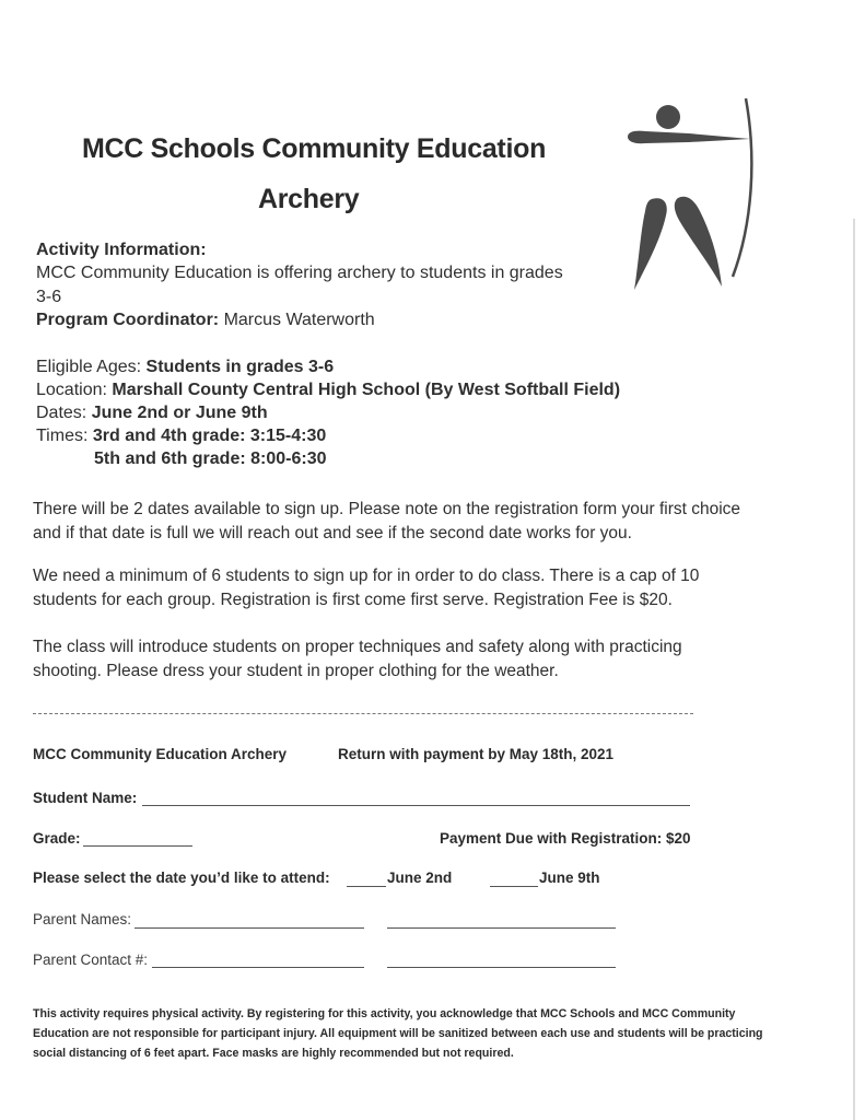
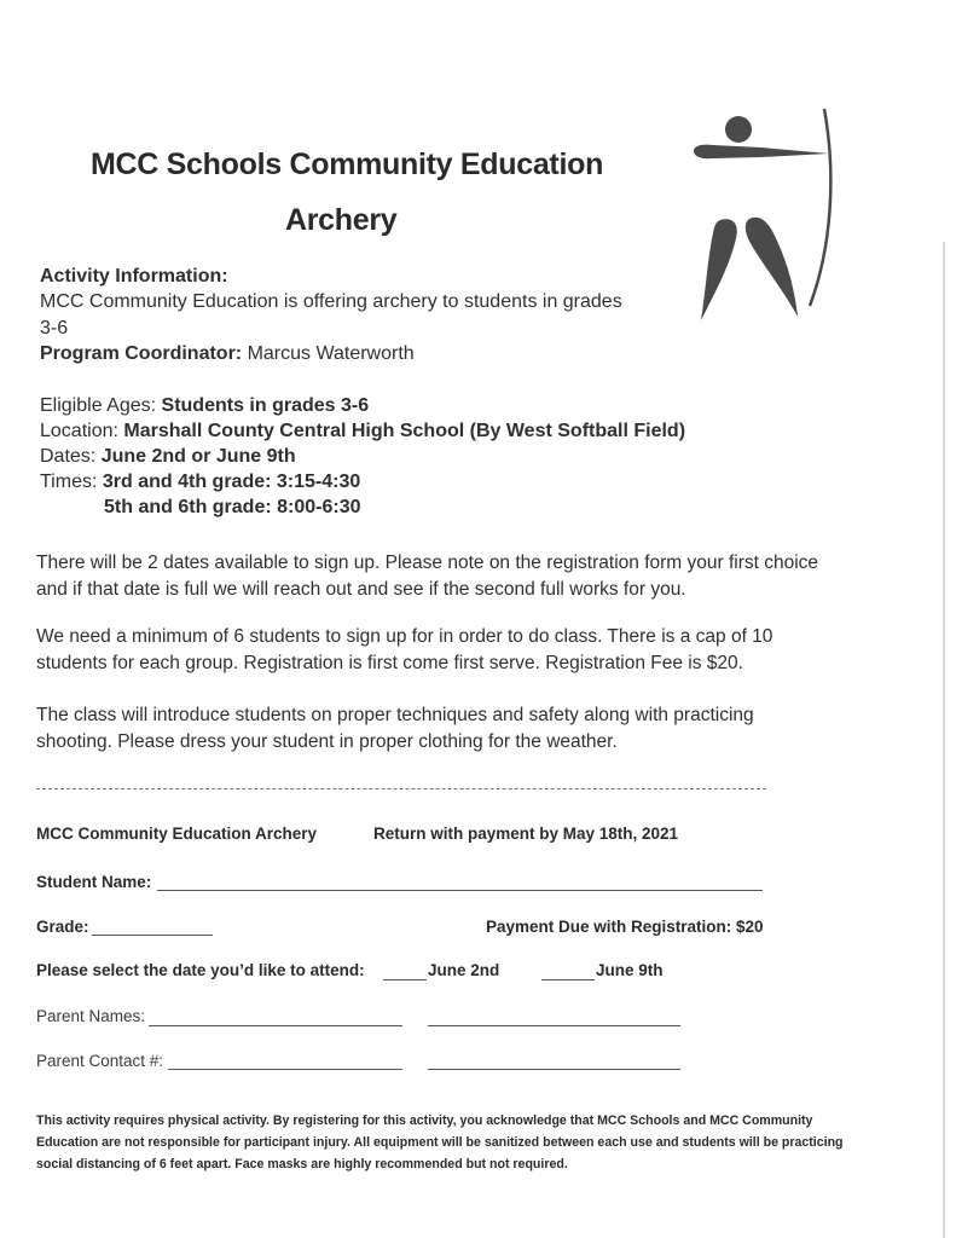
  MCC Schools Community Education
  Archery
  Activity Information:
  MCC Community Education is offering archery to students in grades
  3-6
  Program Coordinator: Marcus Waterworth
  Eligible Ages: Students in grades 3-6
  Location: Marshall County Central High School (By West Softball Field)
  Dates: June 2nd or June 9th
  Times: 3rd and 4th grade: 3:15-4:30
  5th and 6th grade: 8:00-6:30
  There will be 2 dates available to sign up. Please note on the registration form your first choice
- and if that date is full we will reach out and see if the second date works for you.
+ and if that date is full we will reach out and see if the second full works for you.
  We need a minimum of 6 students to sign up for in order to do class. There is a cap of 10
  students for each group. Registration is first come first serve. Registration Fee is $20.
  The class will introduce students on proper techniques and safety along with practicing
  shooting. Please dress your student in proper clothing for the weather.
  MCC Community Education Archery
  Return with payment by May 18th, 2021
  Student Name:
  Grade:
  Payment Due with Registration: $20
  Please select the date you’d like to attend:
  June 2nd
  June 9th
  Parent Names:
  Parent Contact #:
  This activity requires physical activity. By registering for this activity, you acknowledge that MCC Schools and MCC Community Education are not responsible for participant injury. All equipment will be sanitized between each use and students will be practicing social distancing of 6 feet apart. Face masks are highly recommended but not required.
